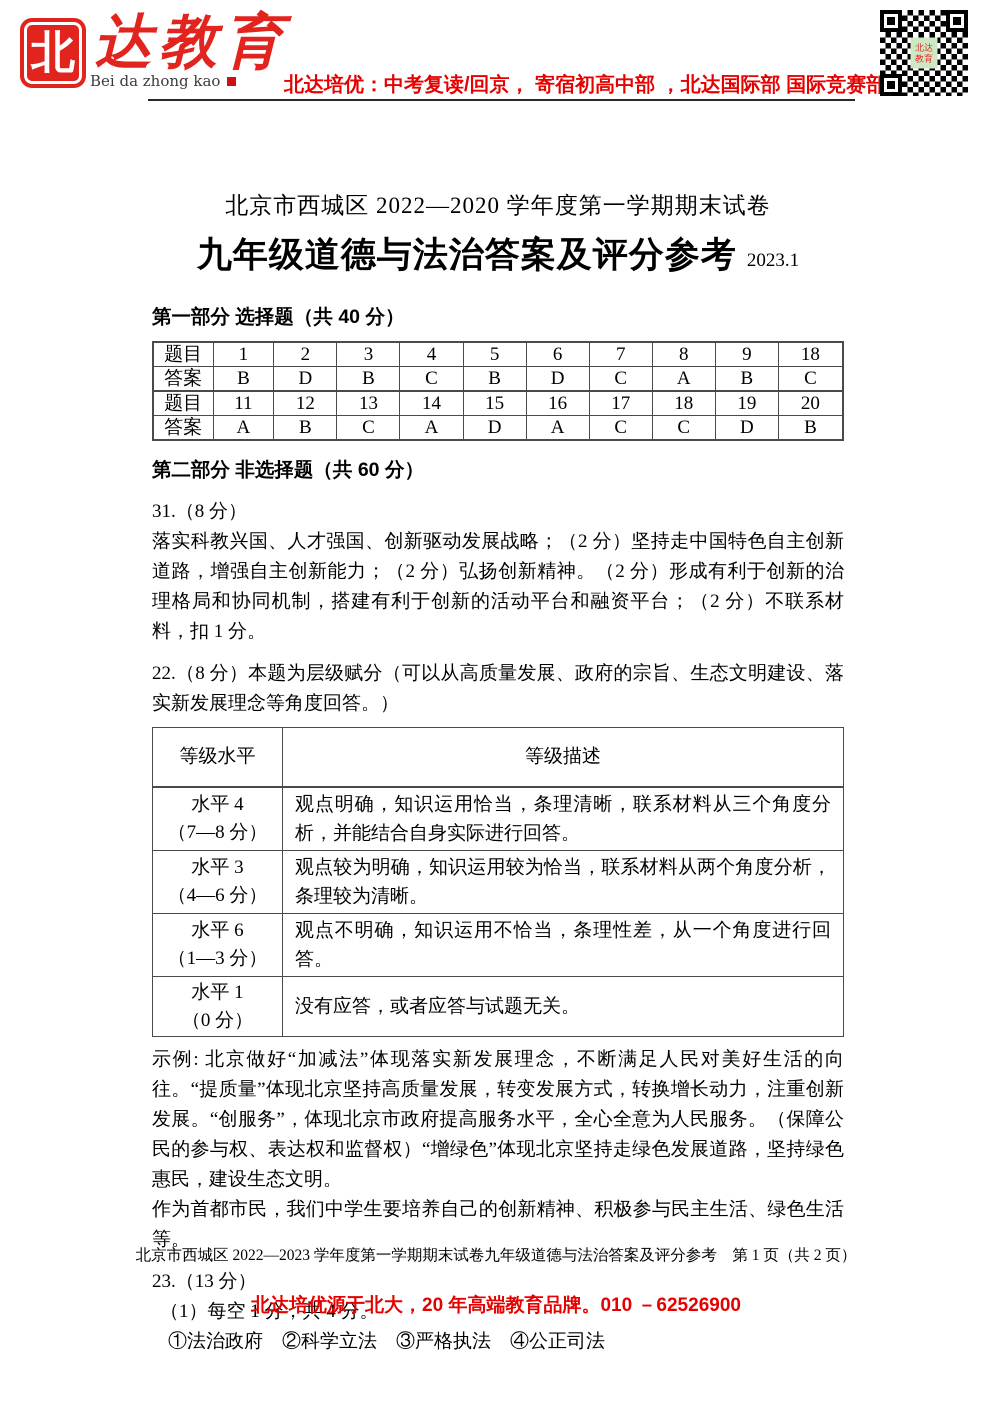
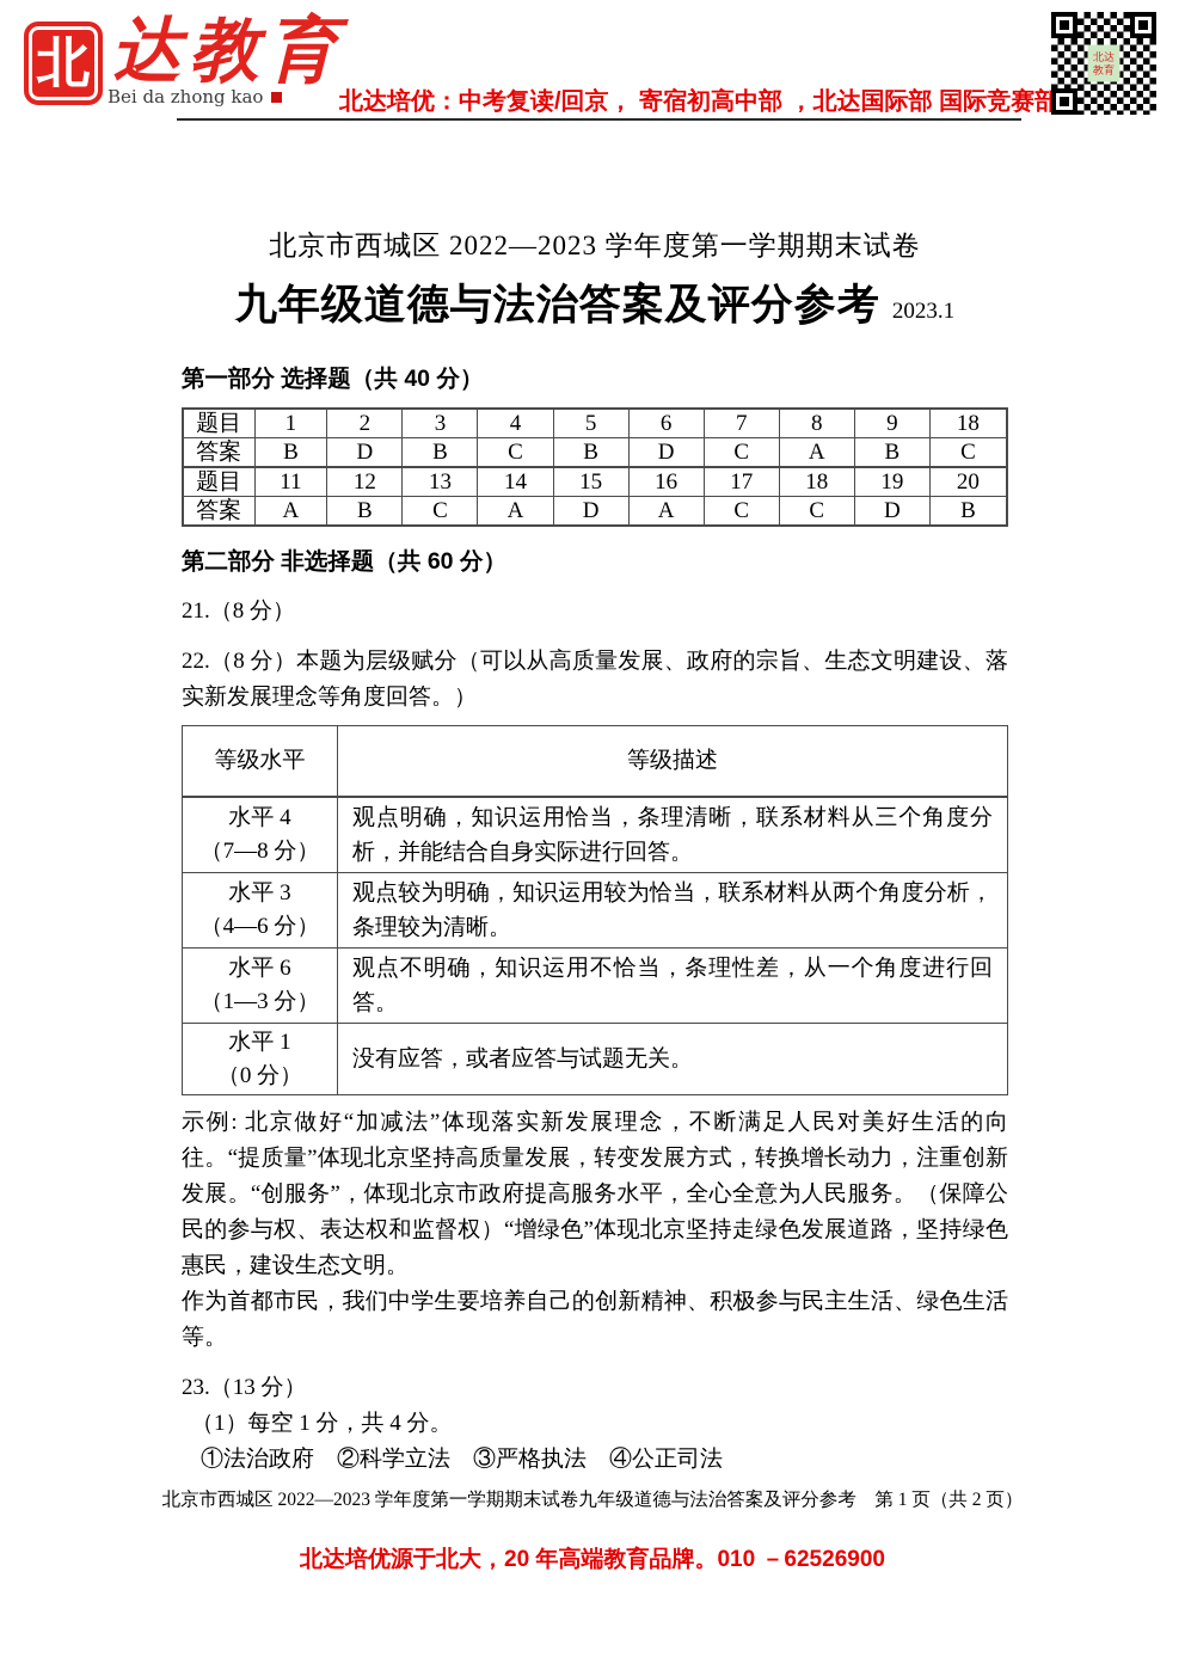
  北
  达教育
  Bei da zhong kao
  北达培优：中考复读/回京， 寄宿初高中部 ，北达国际部 国际竞赛部
  北达教育
- 北京市西城区 2022—2020 学年度第一学期期末试卷
+ 北京市西城区 2022—2023 学年度第一学期期末试卷
  九年级道德与法治答案及评分参考 2023.1
  第一部分 选择题（共 40 分）
  题目	1	2	3	4	5	6	7	8	9	18
  答案	B	D	B	C	B	D	C	A	B	C
  题目	11	12	13	14	15	16	17	18	19	20
  答案	A	B	C	A	D	A	C	C	D	B
  第二部分 非选择题（共 60 分）
- 31.（8 分）
+ 21.（8 分）
- 落实科教兴国、人才强国、创新驱动发展战略；（2 分）坚持走中国特色自主创新道路，增强自主创新能力；（2 分）弘扬创新精神。（2 分）形成有利于创新的治理格局和协同机制，搭建有利于创新的活动平台和融资平台；（2 分）不联系材料，扣 1 分。
  22.（8 分）本题为层级赋分（可以从高质量发展、政府的宗旨、生态文明建设、落实新发展理念等角度回答。）
  等级水平	等级描述
  水平 4（7—8 分）	观点明确，知识运用恰当，条理清晰，联系材料从三个角度分析，并能结合自身实际进行回答。
  水平 3（4—6 分）	观点较为明确，知识运用较为恰当，联系材料从两个角度分析，条理较为清晰。
  水平 6（1—3 分）	观点不明确，知识运用不恰当，条理性差，从一个角度进行回答。
  水平 1（0 分）	没有应答，或者应答与试题无关。
  示例: 北京做好“加减法”体现落实新发展理念，不断满足人民对美好生活的向往。“提质量”体现北京坚持高质量发展，转变发展方式，转换增长动力，注重创新发展。“创服务”，体现北京市政府提高服务水平，全心全意为人民服务。（保障公民的参与权、表达权和监督权）“增绿色”体现北京坚持走绿色发展道路，坚持绿色惠民，建设生态文明。
  作为首都市民，我们中学生要培养自己的创新精神、积极参与民主生活、绿色生活等。
  23.（13 分）
  （1）每空 1 分，共 4 分。
  ①法治政府 ②科学立法 ③严格执法 ④公正司法
  北京市西城区 2022—2023 学年度第一学期期末试卷九年级道德与法治答案及评分参考 第 1 页（共 2 页）
  北达培优源于北大，20 年高端教育品牌。010 －62526900
